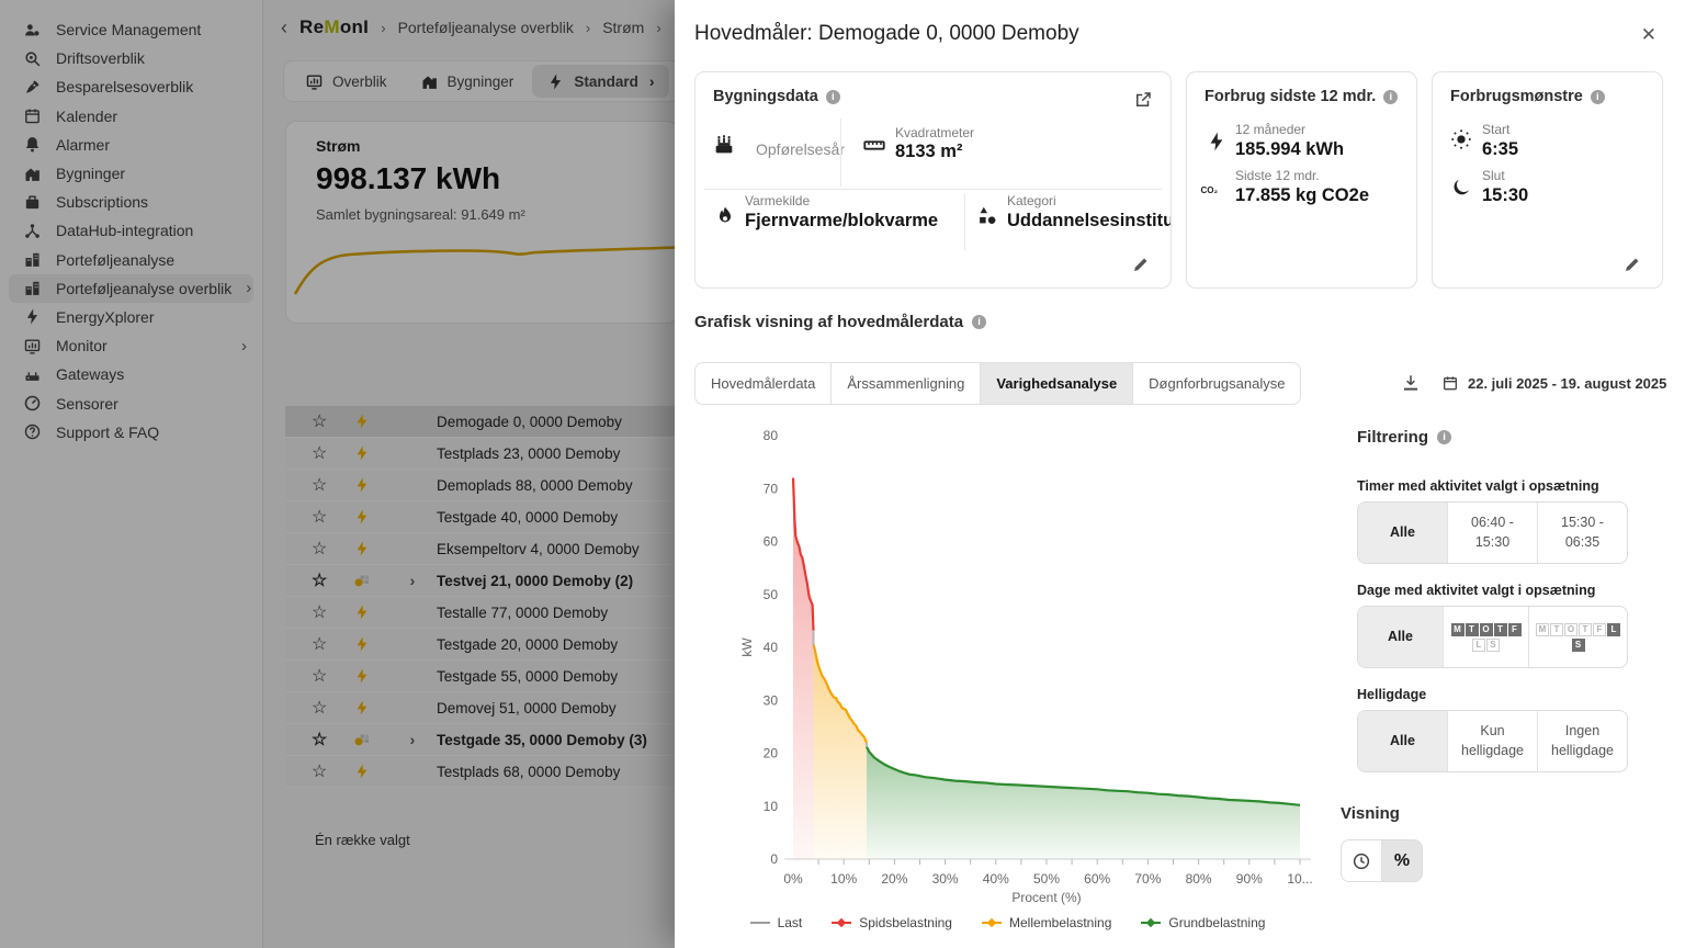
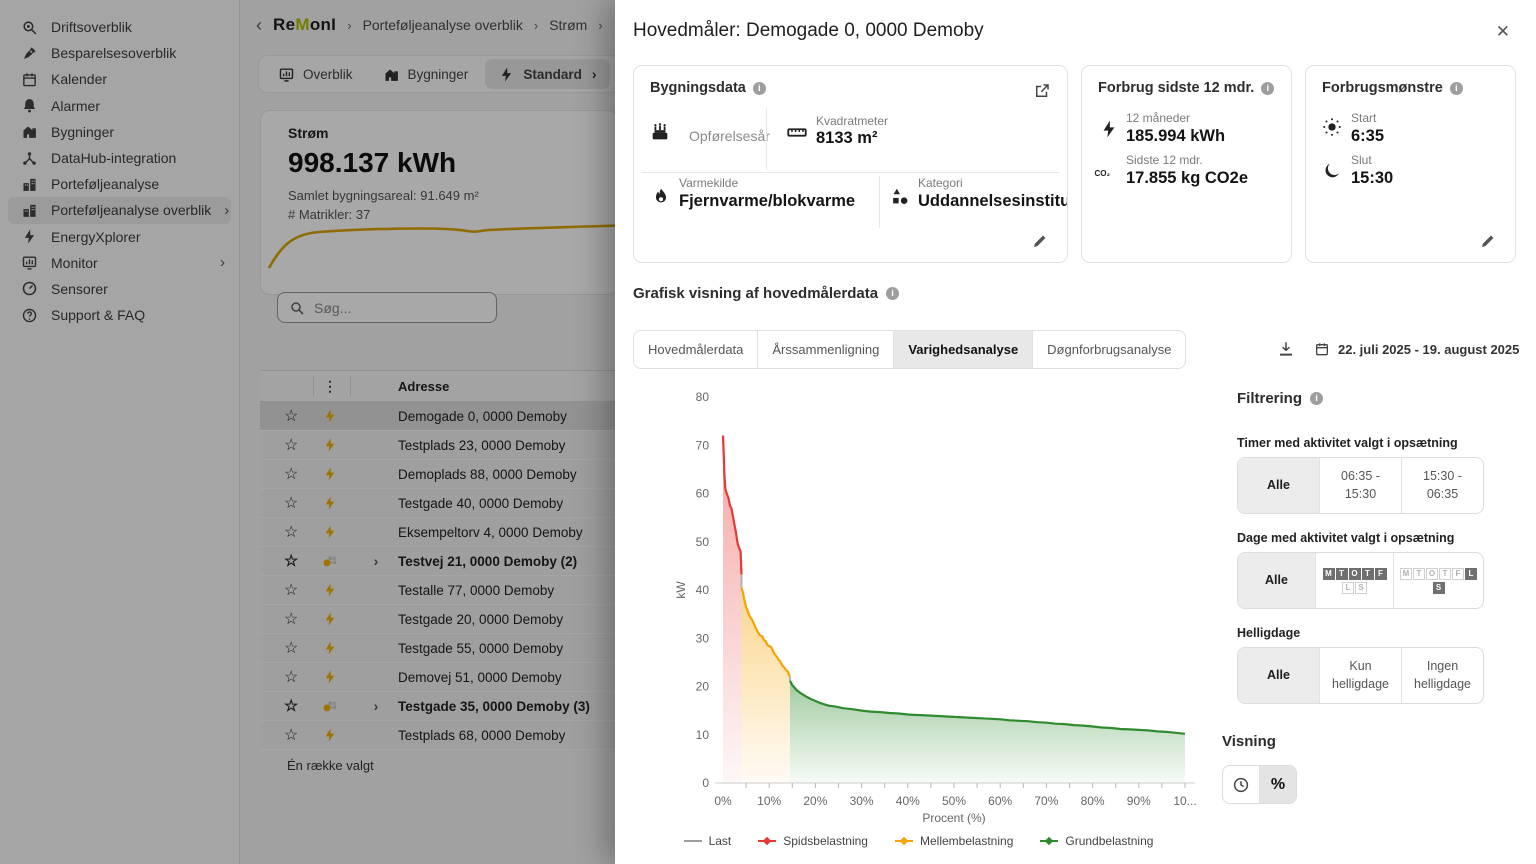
- Service Management
  Driftsoverblik
  Besparelsesoverblik
  Kalender
  Alarmer
  Bygninger
- Subscriptions
  DataHub-integration
  Porteføljeanalyse
  Porteføljeanalyse overblik
  ›
  EnergyXplorer
  Monitor
  ›
- Gateways
  Sensorer
  Support & FAQ
  ‹
  ReMonI
  ›
  Porteføljeanalyse overblik
  ›
  Strøm
  ›
  Overblik
  Bygninger
  Standard
  ›
  Strøm
  998.137 kWh
  Samlet bygningsareal: 91.649 m²
+ # Matrikler: 37
+ Søg...
+ ⋮
+ Adresse
  ☆
  Demogade 0, 0000 Demoby
  ☆
  Testplads 23, 0000 Demoby
  ☆
  Demoplads 88, 0000 Demoby
  ☆
  Testgade 40, 0000 Demoby
  ☆
  Eksempeltorv 4, 0000 Demoby
  ☆
  ›
  Testvej 21, 0000 Demoby (2)
  ☆
  Testalle 77, 0000 Demoby
  ☆
  Testgade 20, 0000 Demoby
  ☆
  Testgade 55, 0000 Demoby
  ☆
  Demovej 51, 0000 Demoby
  ☆
  ›
  Testgade 35, 0000 Demoby (3)
  ☆
  Testplads 68, 0000 Demoby
  Én række valgt
  Hovedmåler: Demogade 0, 0000 Demoby
  ✕
  Bygningsdata
  i
  Opførelsesår
  Kvadratmeter
  8133 m²
  Varmekilde
  Fjernvarme/blokvarme
  Kategori
  Uddannelsesinstitu
  Forbrug sidste 12 mdr.
  i
  12 måneder
  185.994 kWh
  CO₂
  Sidste 12 mdr.
  17.855 kg CO2e
  Forbrugsmønstre
  i
  Start
  6:35
  Slut
  15:30
  Grafisk visning af hovedmålerdata
  i
  Hovedmålerdata
  Årssammenligning
  Varighedsanalyse
  Døgnforbrugsanalyse
  22. juli 2025 - 19. august 2025
  0
  10
  20
  30
  40
  50
  60
  70
  80
  0%
  10%
  20%
  30%
  40%
  50%
  60%
  70%
  80%
  90%
  10...
  Procent (%)
  Last
  Spidsbelastning
  Mellembelastning
  Grundbelastning
  Filtrering
  i
  Timer med aktivitet valgt i opsætning
  Alle
- 06:40 - 15:30
+ 06:35 - 15:30
  15:30 - 06:35
  Dage med aktivitet valgt i opsætning
  Alle
  M
  T
  O
  T
  F
  L
  S
  M
  T
  O
  T
  F
  L
  S
  Helligdage
  Alle
  Kun helligdage
  Ingen helligdage
  Visning
  %
